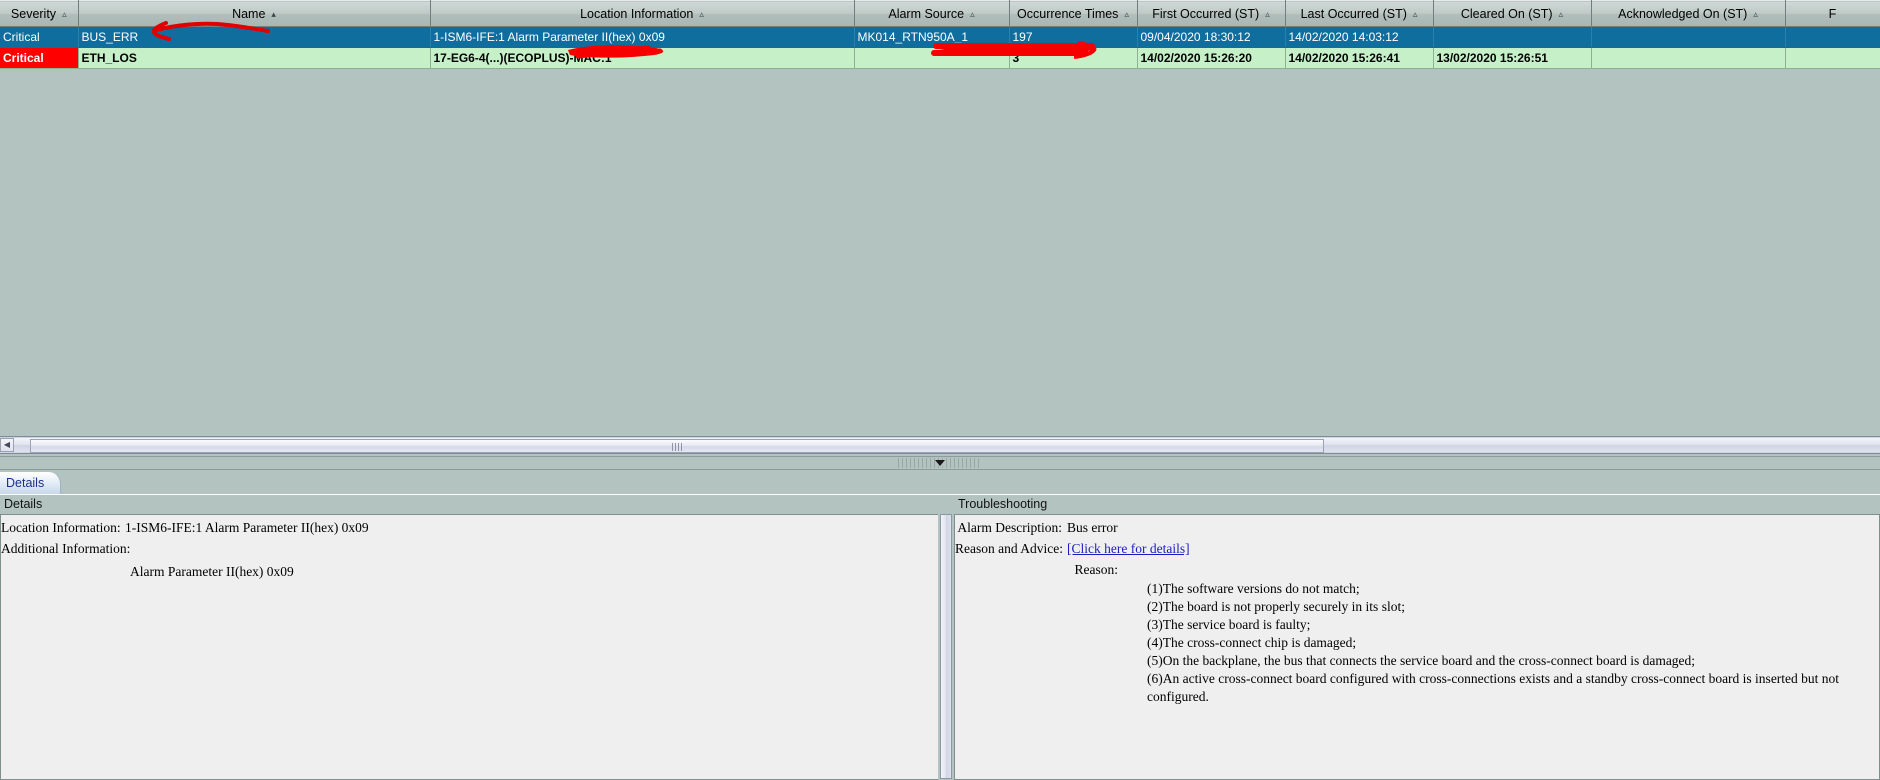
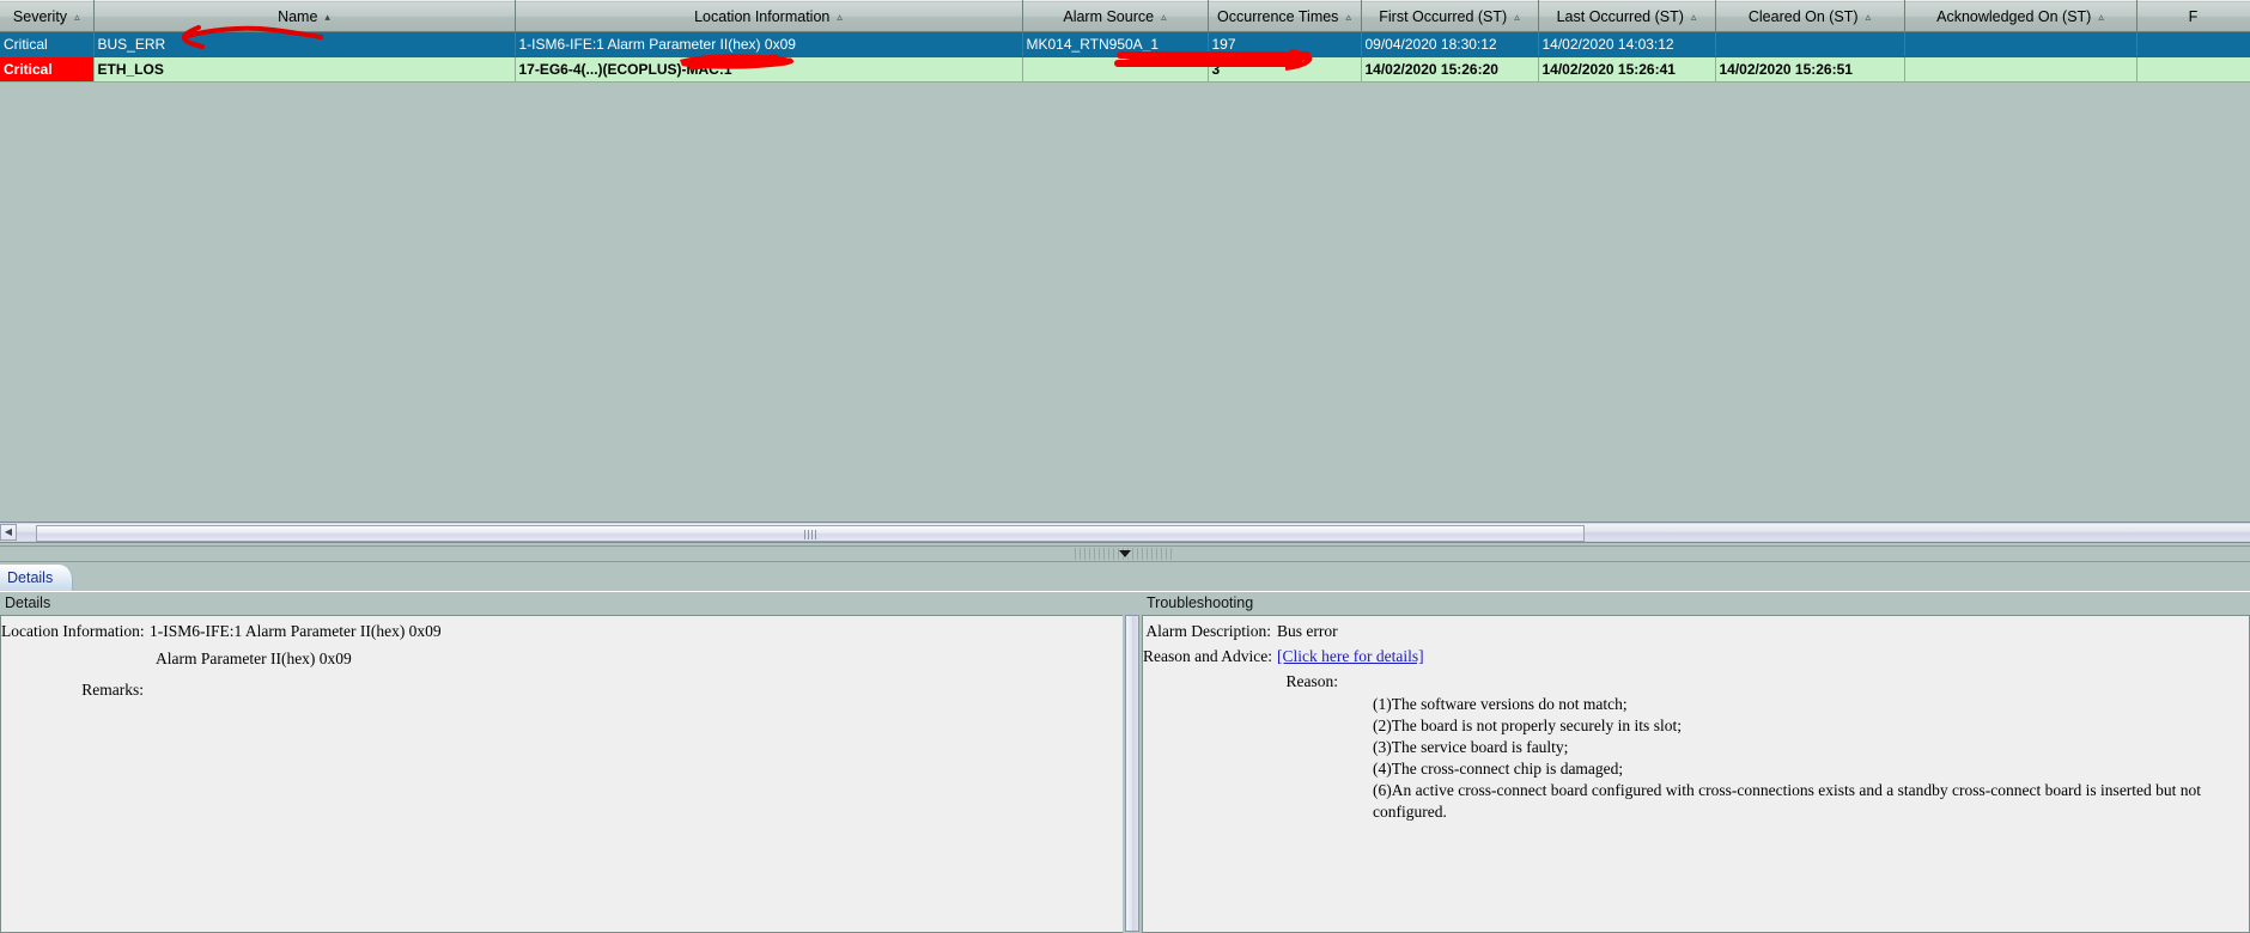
  Severity ▵	Name ▴	Location Information ▵	Alarm Source ▵	Occurrence Times ▵	First Occurred (ST) ▵	Last Occurred (ST) ▵	Cleared On (ST) ▵	Acknowledged On (ST) ▵	F
  Critical	BUS_ERR	1-ISM6-IFE:1 Alarm Parameter II(hex) 0x09	MK014_RTN950A_1	197	09/04/2020 18:30:12	14/02/2020 14:03:12
- Critical	ETH_LOS	17-EG6-4(...)(ECOPLUS)-AC:1		3	14/02/2020 15:26:20	14/02/2020 15:26:41	13/02/2020 15:26:51
+ Critical	ETH_LOS	17-EG6-4(...)(ECOPLUS)-AC:1		3	14/02/2020 15:26:20	14/02/2020 15:26:41	14/02/2020 15:26:51
  ◀
  Details
  Details
  Location Information:
  1-ISM6-IFE:1 Alarm Parameter II(hex) 0x09
- Additional Information:
  Alarm Parameter II(hex) 0x09
+ Remarks:
  Troubleshooting
  Alarm Description:
  Bus error
  Reason and Advice:
  [Click here for details]
  Reason:
  (1)The software versions do not match;
  (2)The board is not properly securely in its slot;
  (3)The service board is faulty;
  (4)The cross-connect chip is damaged;
- (5)On the backplane, the bus that connects the service board and the cross-connect board is damaged;
  (6)An active cross-connect board configured with cross-connections exists and a standby cross-connect board is inserted but not configured.
